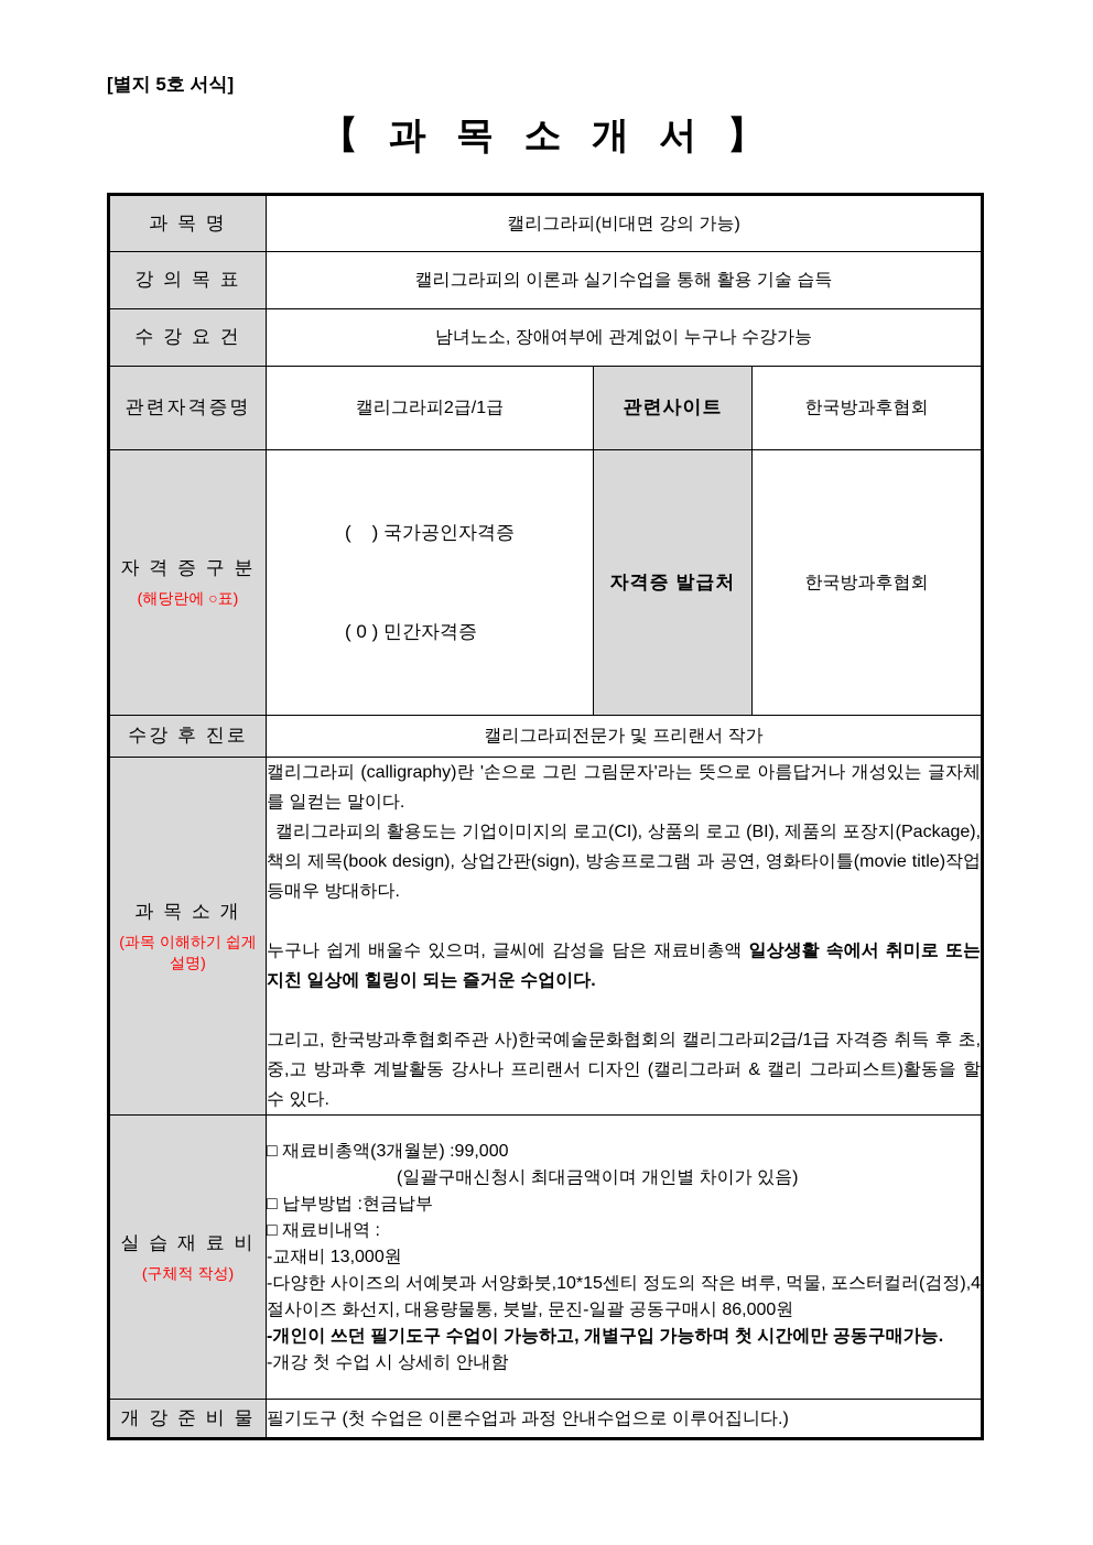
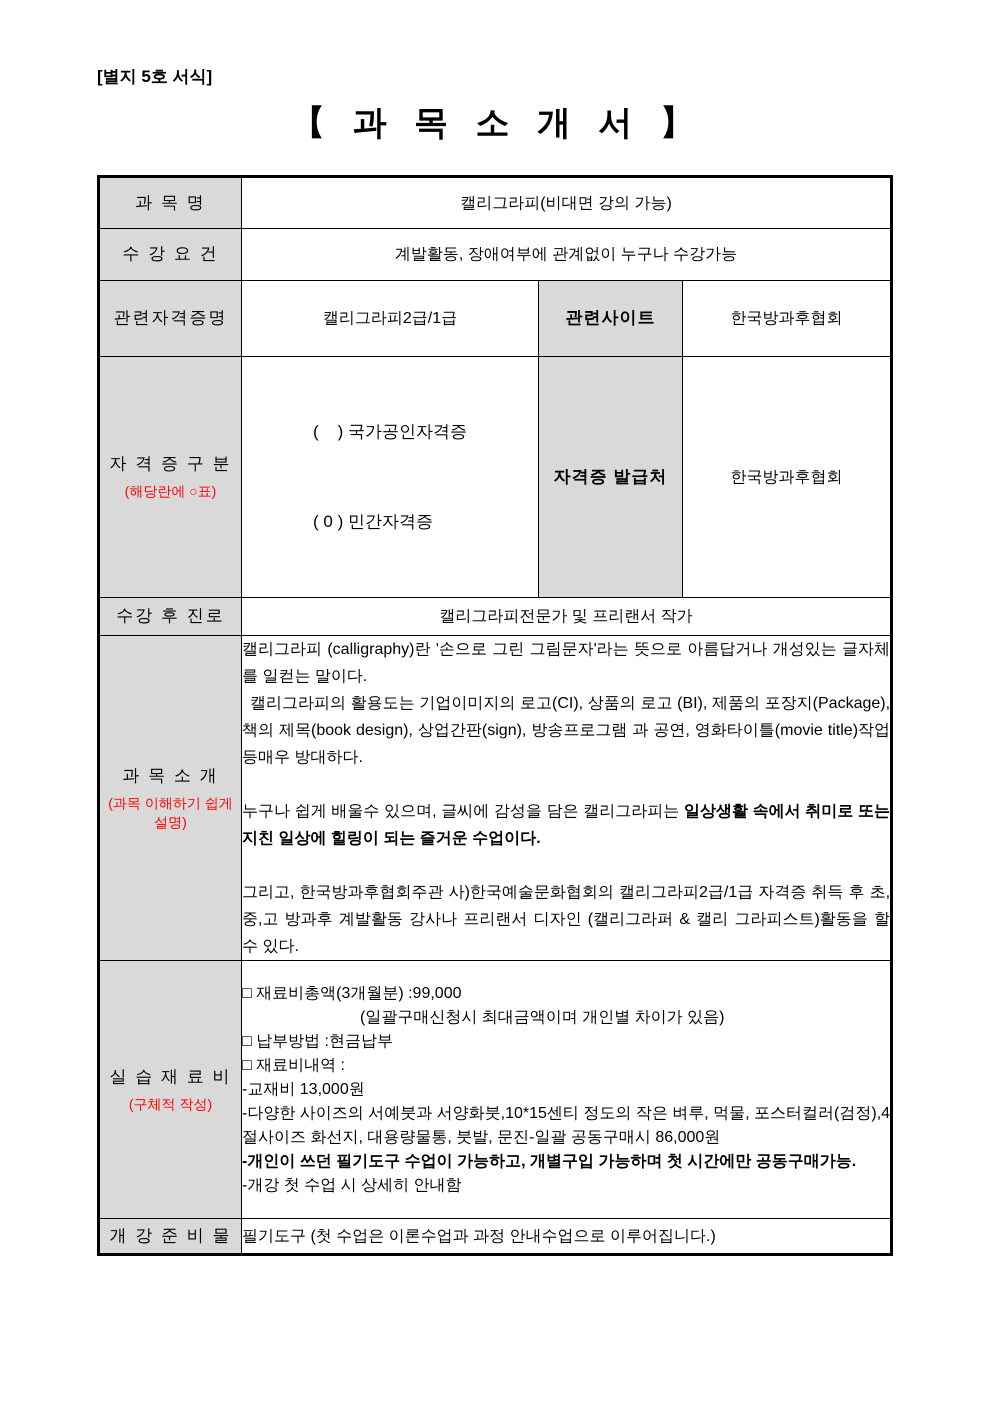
  [별지 5호 서식]
  【 과 목 소 개 서 】
  과 목 명	캘리그라피(비대면 강의 가능)
- 강 의 목 표	캘리그라피의 이론과 실기수업을 통해 활용 기술 습득
- 수 강 요 건	남녀노소, 장애여부에 관계없이 누구나 수강가능
+ 수 강 요 건	계발활동, 장애여부에 관계없이 누구나 수강가능
  관련자격증명	캘리그라피2급/1급	관련사이트	한국방과후협회
  자 격 증 구 분 (해당란에 ○표)	( ) 국가공인자격증 ( 0 ) 민간자격증	자격증 발급처	한국방과후협회
  수강 후 진로	캘리그라피전문가 및 프리랜서 작가
- 과 목 소 개 (과목 이해하기 쉽게 설명)	캘리그라피 (calligraphy)란 '손으로 그린 그림문자'라는 뜻으로 아름답거나 개성있는 글자체를 일컫는 말이다. 캘리그라피의 활용도는 기업이미지의 로고(CI), 상품의 로고 (BI), 제품의 포장지(Package),책의 제목(book design), 상업간판(sign), 방송프로그램 과 공연, 영화타이틀(movie title)작업등매우 방대하다. 누구나 쉽게 배울수 있으며, 글씨에 감성을 담은 재료비총액 일상생활 속에서 취미로 또는 지친 일상에 힐링이 되는 즐거운 수업이다. 그리고, 한국방과후협회주관 사)한국예술문화협회의 캘리그라피2급/1급 자격증 취득 후 초,중,고 방과후 계발활동 강사나 프리랜서 디자인 (캘리그라퍼 & 캘리 그라피스트)활동을 할 수 있다.
+ 과 목 소 개 (과목 이해하기 쉽게 설명)	캘리그라피 (calligraphy)란 '손으로 그린 그림문자'라는 뜻으로 아름답거나 개성있는 글자체를 일컫는 말이다. 캘리그라피의 활용도는 기업이미지의 로고(CI), 상품의 로고 (BI), 제품의 포장지(Package),책의 제목(book design), 상업간판(sign), 방송프로그램 과 공연, 영화타이틀(movie title)작업등매우 방대하다. 누구나 쉽게 배울수 있으며, 글씨에 감성을 담은 캘리그라피는 일상생활 속에서 취미로 또는 지친 일상에 힐링이 되는 즐거운 수업이다. 그리고, 한국방과후협회주관 사)한국예술문화협회의 캘리그라피2급/1급 자격증 취득 후 초,중,고 방과후 계발활동 강사나 프리랜서 디자인 (캘리그라퍼 & 캘리 그라피스트)활동을 할 수 있다.
  실 습 재 료 비 (구체적 작성)	□ 재료비총액(3개월분) :99,000 (일괄구매신청시 최대금액이며 개인별 차이가 있음) □ 납부방법 :현금납부 □ 재료비내역 : -교재비 13,000원 -다양한 사이즈의 서예붓과 서양화붓,10*15센티 정도의 작은 벼루, 먹물, 포스터컬러(검정),4절사이즈 화선지, 대용량물통, 붓발, 문진-일괄 공동구매시 86,000원 -개인이 쓰던 필기도구 수업이 가능하고, 개별구입 가능하며 첫 시간에만 공동구매가능. -개강 첫 수업 시 상세히 안내함
  개 강 준 비 물	필기도구 (첫 수업은 이론수업과 과정 안내수업으로 이루어집니다.)
